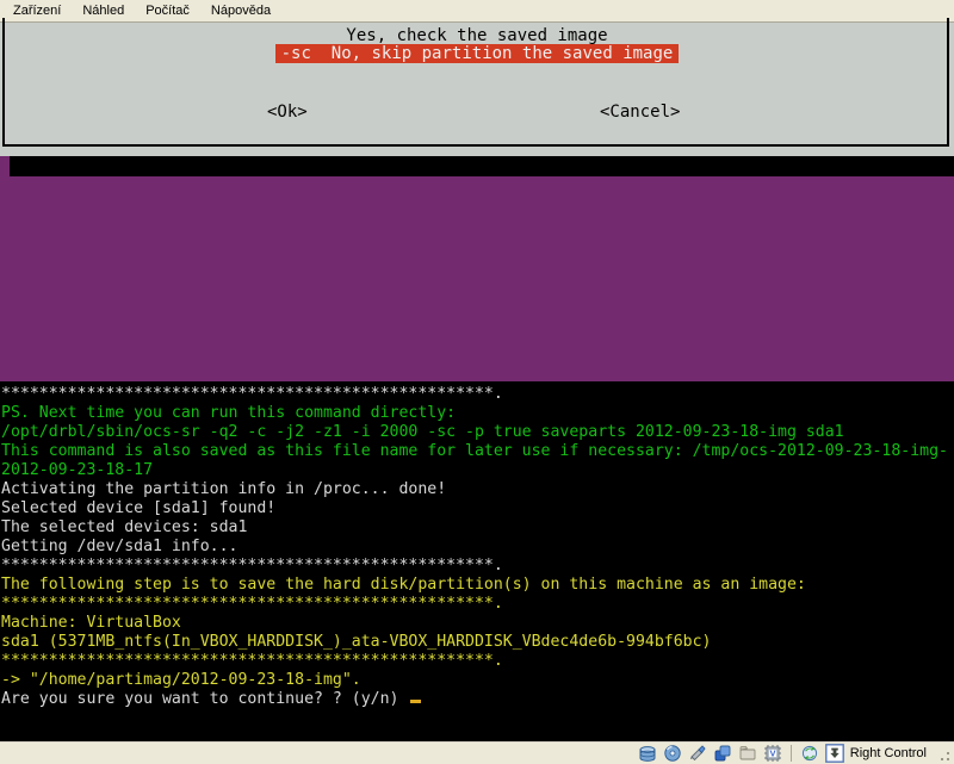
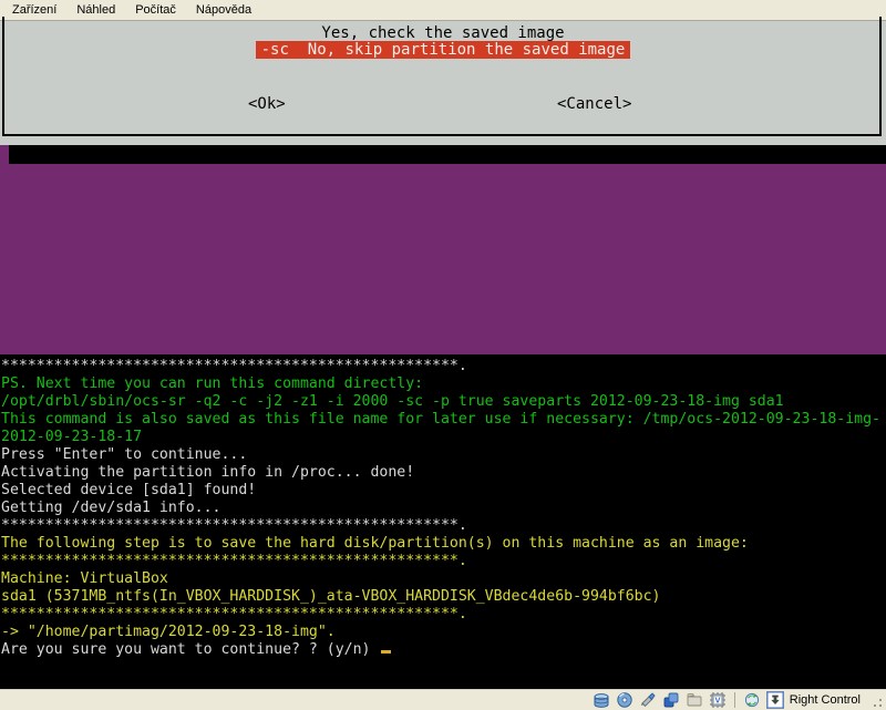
  Zařízení
  Náhled
  Počítač
  Nápověda
  Yes, check the saved image
  -sc No, skip partition the saved image
  <Ok>
  <Cancel>
  ****************************************************.
  PS. Next time you can run this command directly:
  /opt/drbl/sbin/ocs-sr -q2 -c -j2 -z1 -i 2000 -sc -p true saveparts 2012-09-23-18-img sda1
  This command is also saved as this file name for later use if necessary: /tmp/ocs-2012-09-23-18-img-
  2012-09-23-18-17
+ Press "Enter" to continue...
  Activating the partition info in /proc... done!
  Selected device [sda1] found!
- The selected devices: sda1
  Getting /dev/sda1 info...
  ****************************************************.
  The following step is to save the hard disk/partition(s) on this machine as an image:
  ****************************************************.
  Machine: VirtualBox
  sda1 (5371MB_ntfs(In_VBOX_HARDDISK_)_ata-VBOX_HARDDISK_VBdec4de6b-994bf6bc)
  ****************************************************.
  -> "/home/partimag/2012-09-23-18-img".
  Are you sure you want to continue? ? (y/n)
  V
  Right Control
